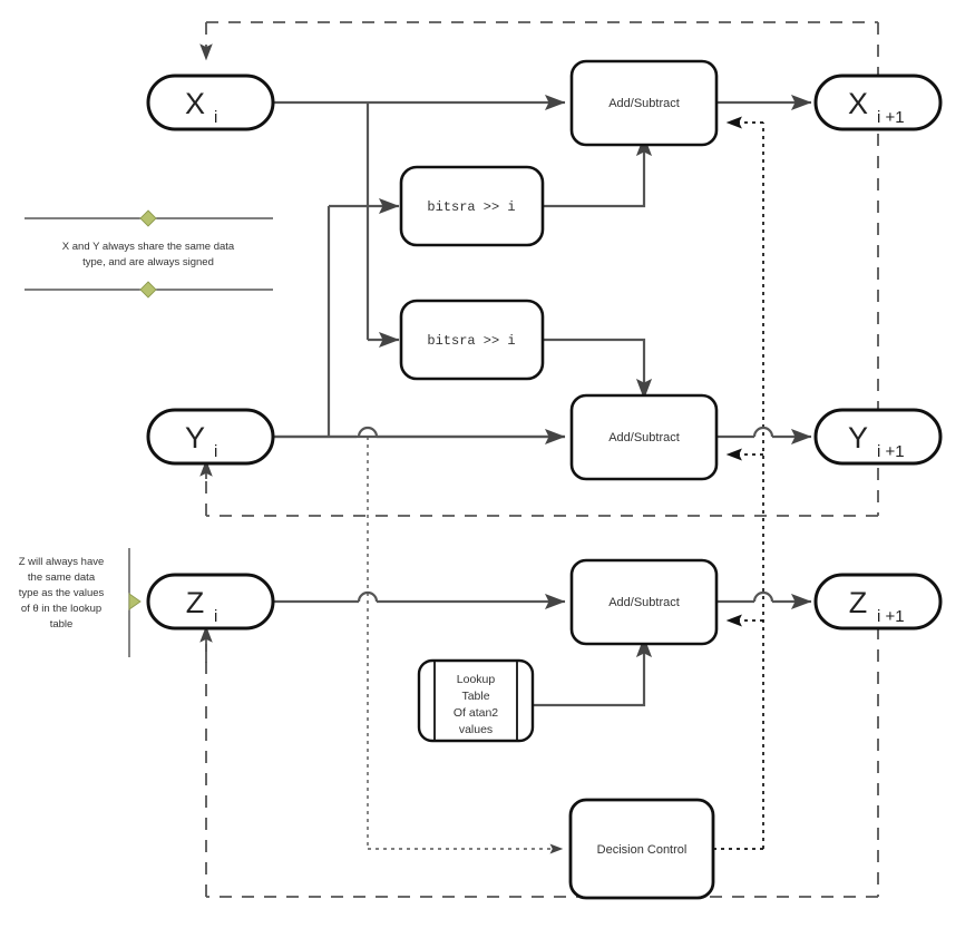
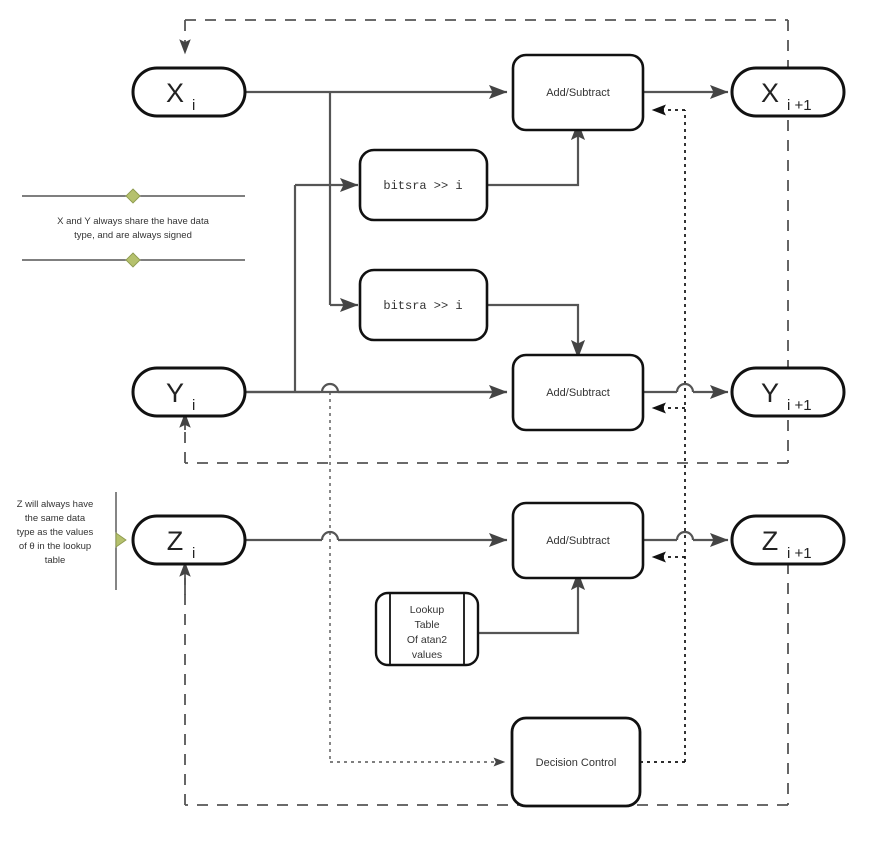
  X
  i
  X
  i +1
  Y
  i
  Y
  i +1
  Z
  i
  Z
  i +1
  Add/Subtract
  Add/Subtract
  Add/Subtract
  bitsra >> i
  bitsra >> i
  Lookup
  Table
  Of atan2
  values
  Decision Control
- X and Y always share the same data
+ X and Y always share the have data
  type, and are always signed
  Z will always have
  the same data
  type as the values
  of θ in the lookup
  table
